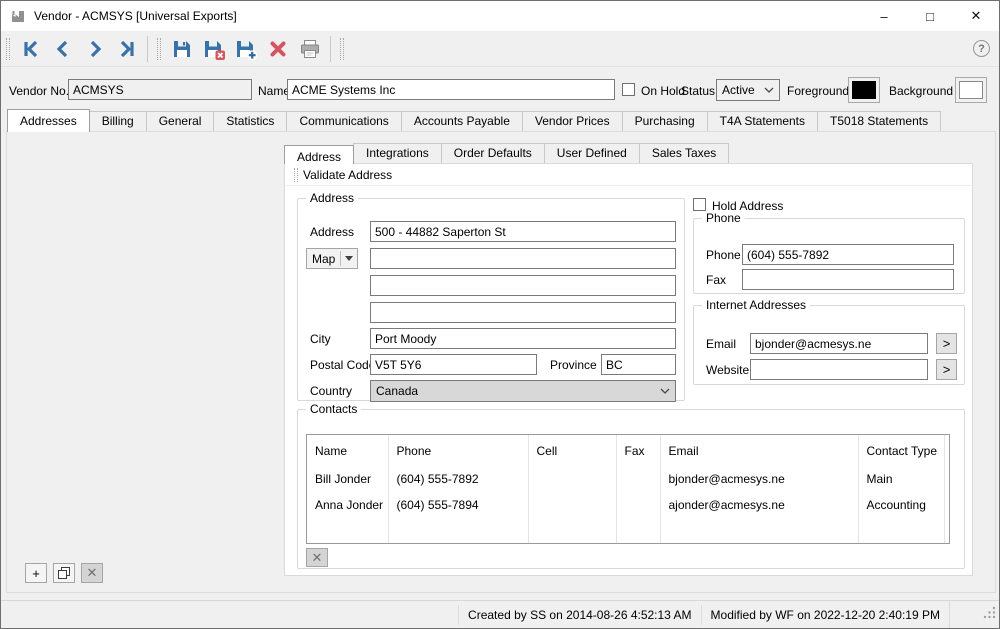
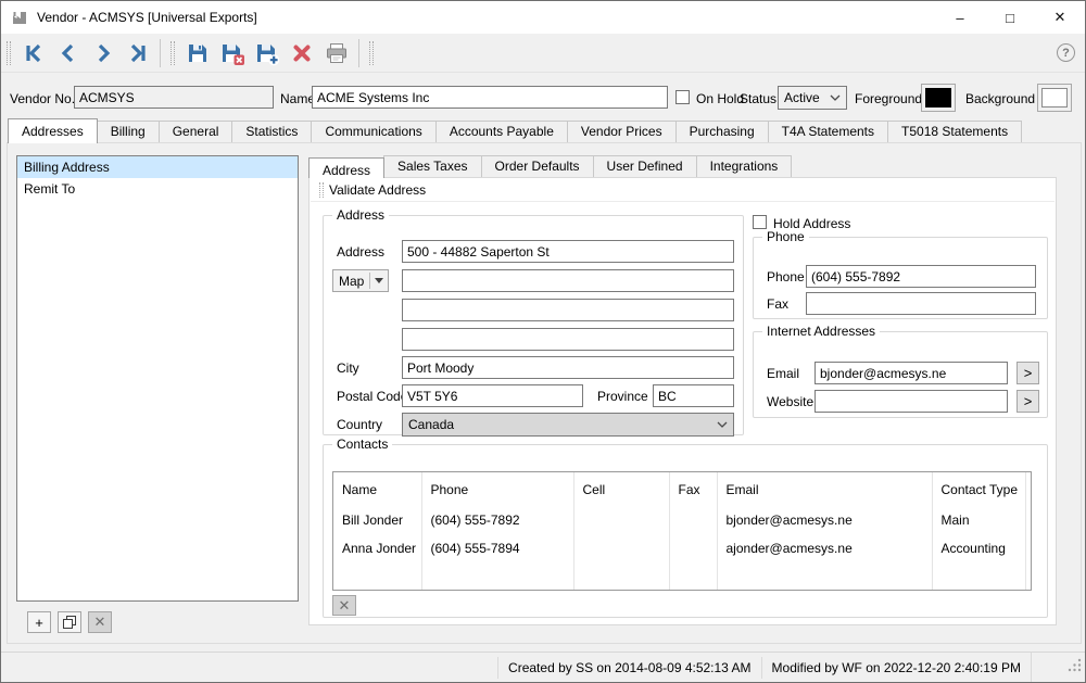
  Vendor - ACMSYS [Universal Exports]
  –
  □
  ✕
  ?
  Vendor No
  ACMSYS
  Nam
  ACME Systems Inc
  On Hold
  Status
  Active
  Foreground
  Background
  Addresses
  Billing
  General
  Statistics
  Communications
  Accounts Payable
  Vendor Prices
  Purchasing
  T4A Statements
  T5018 Statements
+ Billing Address
+ Remit To
  +
  ✕
  Validate Address
  Address
- Integrations
+ Sales Taxes
  Order Defaults
  User Defined
- Sales Taxes
+ Integrations
  Address
  Address
  500 - 44882 Saperton St
  Map
  City
  Port Moody
  Postal Cod
  V5T 5Y6
  Province
  BC
  Country
  Canada
  Hold Address
  Phone
  Phone
  (604) 555-7892
  Fax
  Internet Addresses
  Email
  bjonder@acmesys.ne
  >
  Website
  >
  Contacts
  Name	Phone	Cell	Fax	Email	Contact Type
  Bill Jonder	(604) 555-7892			bjonder@acmesys.ne	Main
  Anna Jonder	(604) 555-7894			ajonder@acmesys.ne	Accounting
  ✕
- Created by SS on 2014-08-26 4:52:13 AM
+ Created by SS on 2014-08-09 4:52:13 AM
  Modified by WF on 2022-12-20 2:40:19 PM
